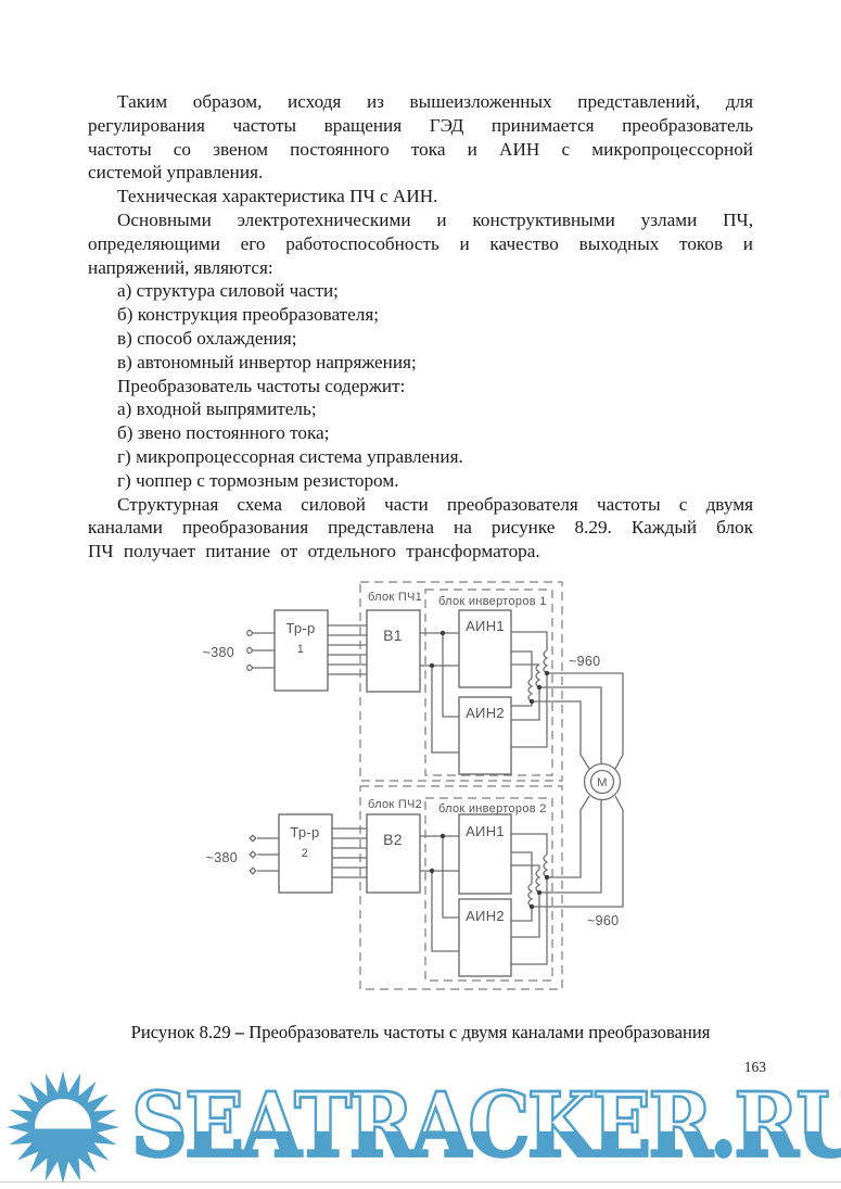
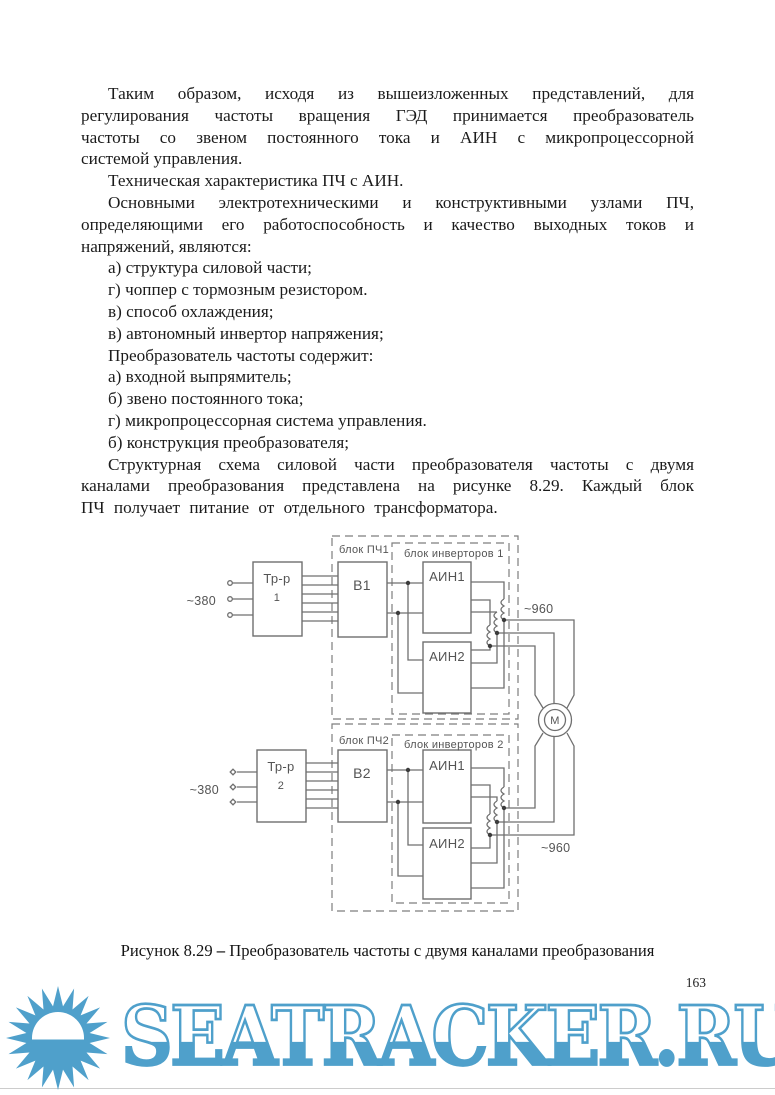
  Таким образом, исходя из вышеизложенных представлений, для
  регулирования частоты вращения ГЭД принимается преобразователь
  частоты со звеном постоянного тока и АИН с микропроцессорной
  системой управления.
  Техническая характеристика ПЧ с АИН.
  Основными электротехническими и конструктивными узлами ПЧ,
  определяющими его работоспособность и качество выходных токов и
  напряжений, являются:
  а) структура силовой части;
- б) конструкция преобразователя;
+ г) чоппер с тормозным резистором.
  в) способ охлаждения;
  в) автономный инвертор напряжения;
  Преобразователь частоты содержит:
  а) входной выпрямитель;
  б) звено постоянного тока;
  г) микропроцессорная система управления.
- г) чоппер с тормозным резистором.
+ б) конструкция преобразователя;
  Структурная схема силовой части преобразователя частоты с двумя
  каналами преобразования представлена на рисунке 8.29. Каждый блок
  ПЧ получает питание от отдельного трансформатора.
  М
  блок ПЧ1
  блок инверторов 1
  блок ПЧ2
  блок инверторов 2
  Тр-р
  1
  Тр-р
  2
  В1
  В2
  АИН1
  АИН2
  АИН1
  АИН2
  ~380
  ~380
  ~960
  ~960
  Рисунок 8.29 – Преобразователь частоты с двумя каналами преобразования
  163
  SEATRACKER.RU
